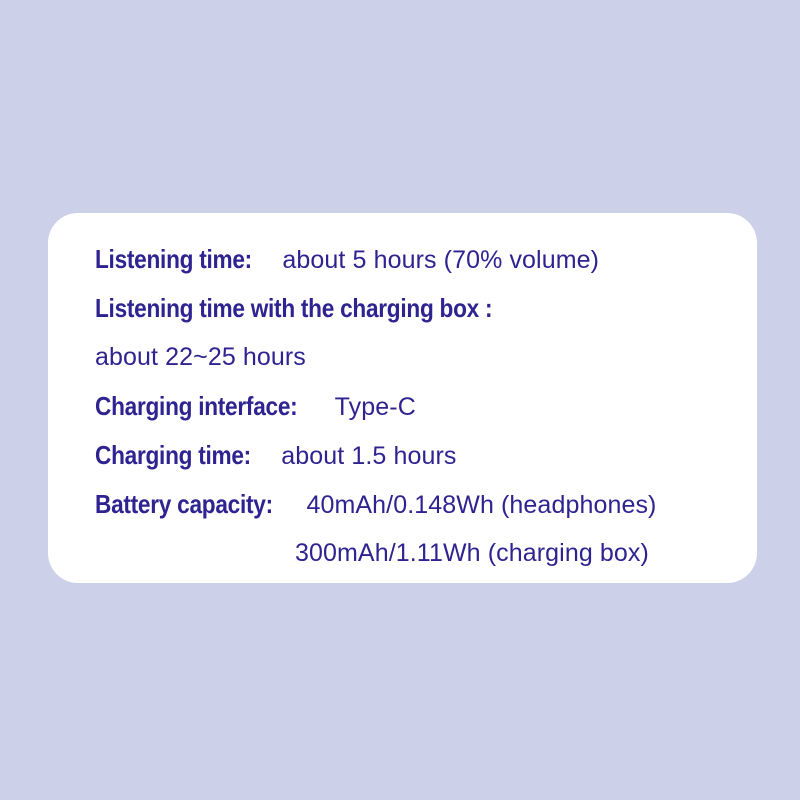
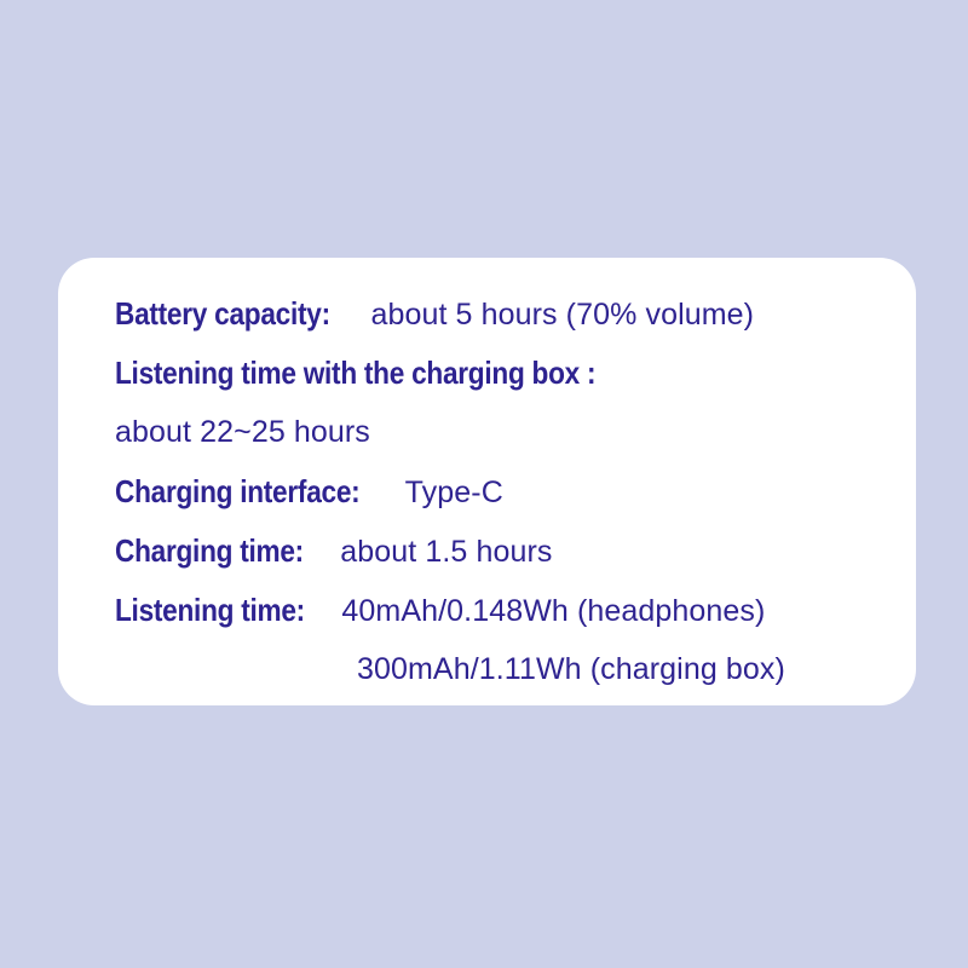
- Listening time: about 5 hours (70% volume)
+ Battery capacity: about 5 hours (70% volume)
  Listening time with the charging box :
  about 22~25 hours
  Charging interface: Type-C
  Charging time: about 1.5 hours
- Battery capacity: 40mAh/0.148Wh (headphones)
+ Listening time: 40mAh/0.148Wh (headphones)
  300mAh/1.11Wh (charging box)
